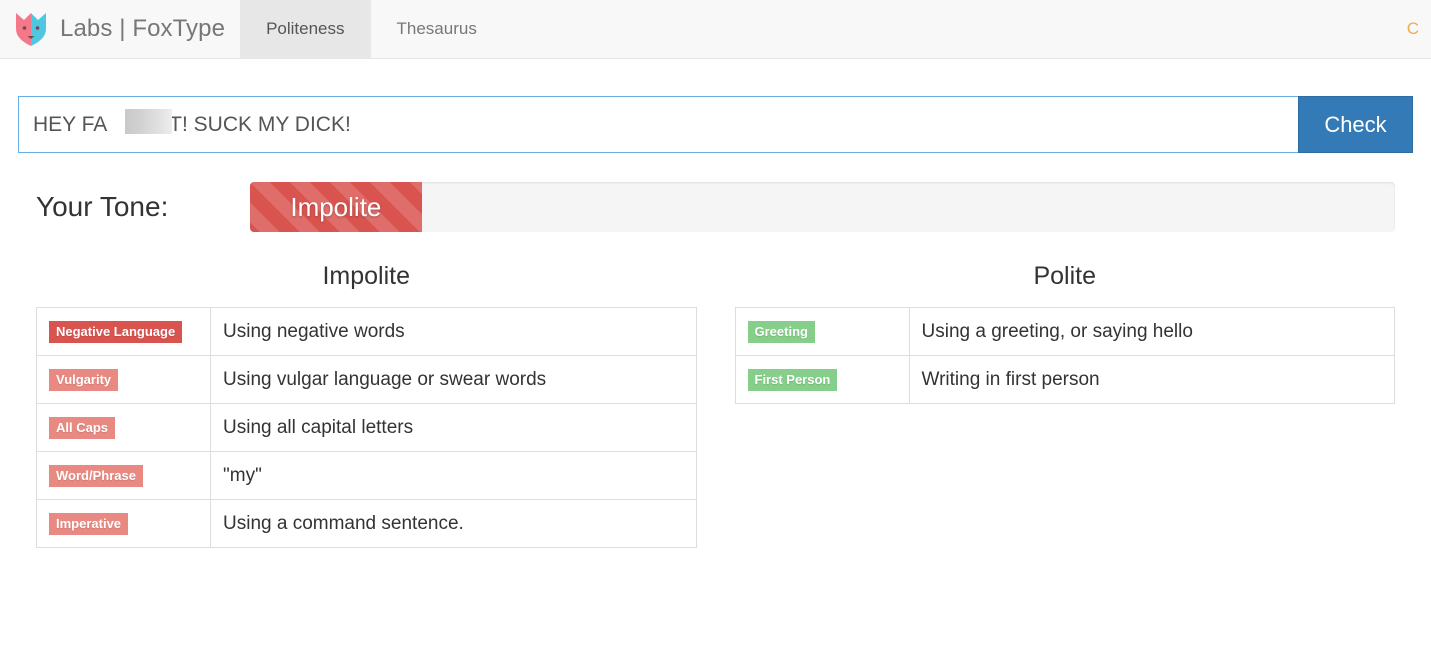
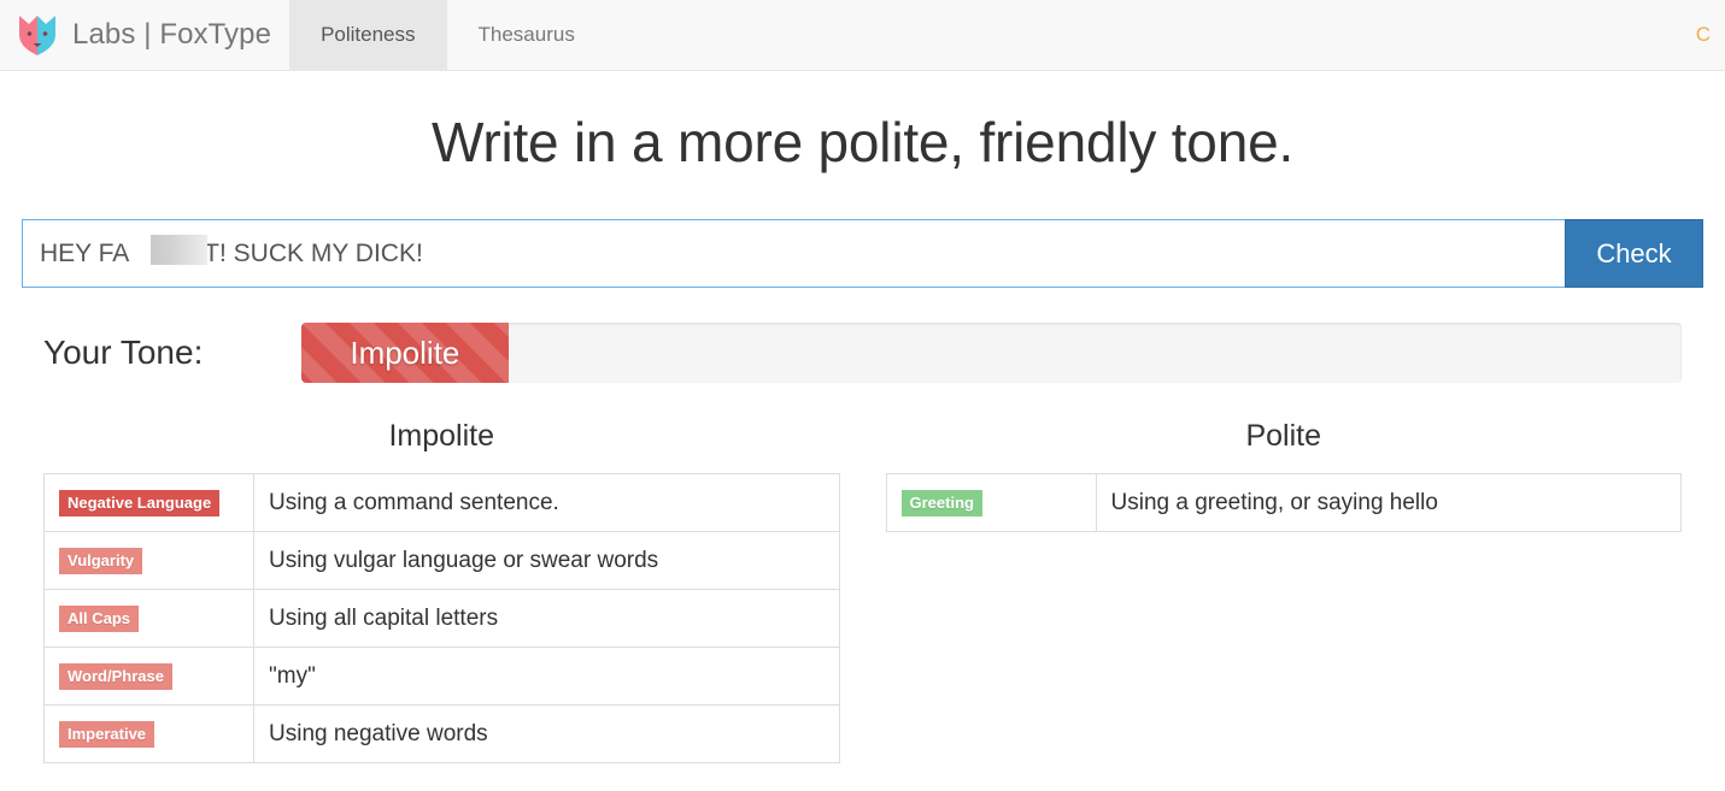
  Labs | FoxType
  Politeness
  Thesaurus
  C
+ Write in a more polite, friendly tone.
  HEY FA T! SUCK MY DICK!
  Check
  Your Tone:
  Impolite
  Impolite
- Negative Language	Using negative words
+ Negative Language	Using a command sentence.
  Vulgarity	Using vulgar language or swear words
  All Caps	Using all capital letters
  Word/Phrase	"my"
- Imperative	Using a command sentence.
+ Imperative	Using negative words
  Polite
  Greeting	Using a greeting, or saying hello
- First Person	Writing in first person
